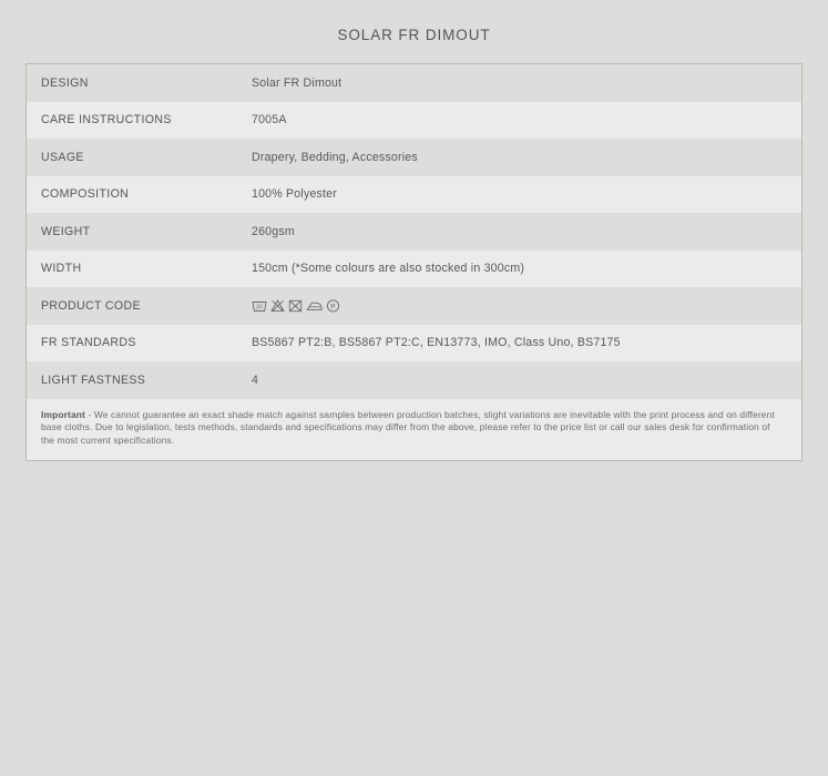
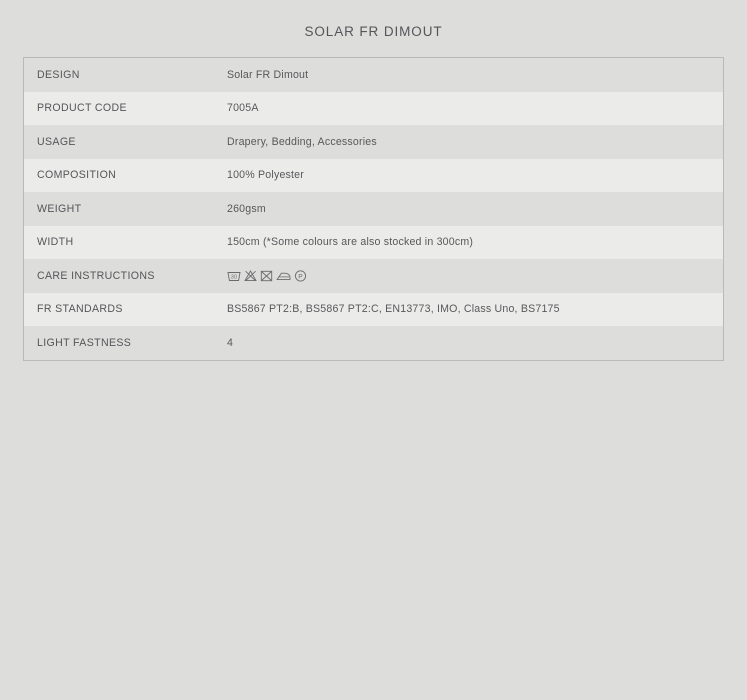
  SOLAR FR DIMOUT
  DESIGN	Solar FR Dimout
- CARE INSTRUCTIONS	7005A
+ PRODUCT CODE	7005A
  USAGE	Drapery, Bedding, Accessories
  COMPOSITION	100% Polyester
  WEIGHT	260gsm
  WIDTH	150cm (*Some colours are also stocked in 300cm)
- PRODUCT CODE
+ CARE INSTRUCTIONS
  FR STANDARDS	BS5867 PT2:B, BS5867 PT2:C, EN13773, IMO, Class Uno, BS7175
  LIGHT FASTNESS	4
- Important - We cannot guarantee an exact shade match against samples between production batches, slight variations are inevitable with the print process and on different base cloths. Due to legislation, tests methods, standards and specifications may differ from the above, please refer to the price list or call our sales desk for confirmation of the most current specifications.
